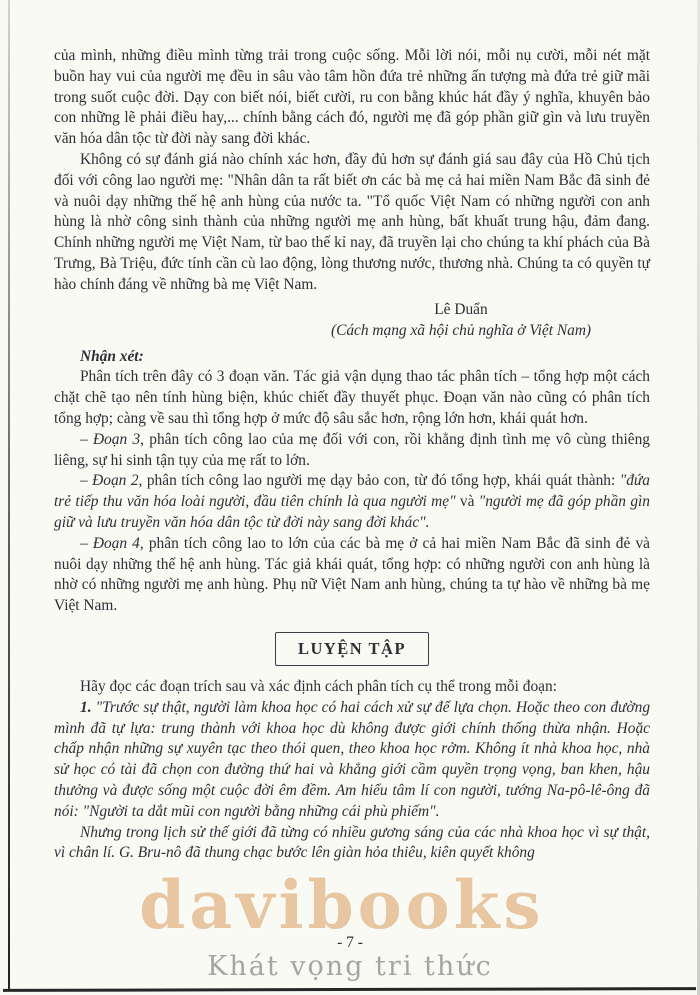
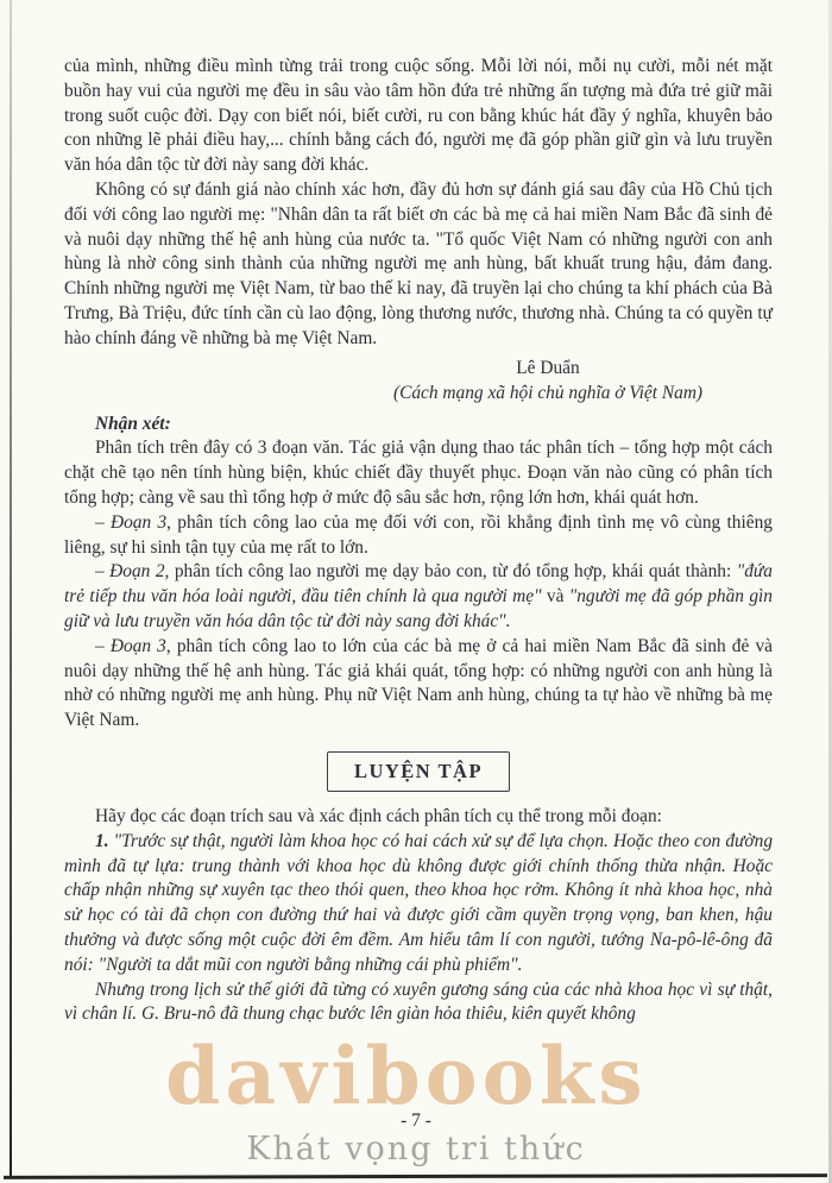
  của mình, những điều mình từng trải trong cuộc sống. Mỗi lời nói, mỗi nụ cười, mỗi nét mặt buồn hay vui của người mẹ đều in sâu vào tâm hồn đứa trẻ những ấn tượng mà đứa trẻ giữ mãi trong suốt cuộc đời. Dạy con biết nói, biết cười, ru con bằng khúc hát đầy ý nghĩa, khuyên bảo con những lẽ phải điều hay,... chính bằng cách đó, người mẹ đã góp phần giữ gìn và lưu truyền văn hóa dân tộc từ đời này sang đời khác.
  Không có sự đánh giá nào chính xác hơn, đầy đủ hơn sự đánh giá sau đây của Hồ Chủ tịch đối với công lao người mẹ: "Nhân dân ta rất biết ơn các bà mẹ cả hai miền Nam Bắc đã sinh đẻ và nuôi dạy những thế hệ anh hùng của nước ta. "Tổ quốc Việt Nam có những người con anh hùng là nhờ công sinh thành của những người mẹ anh hùng, bất khuất trung hậu, đảm đang. Chính những người mẹ Việt Nam, từ bao thế kỉ nay, đã truyền lại cho chúng ta khí phách của Bà Trưng, Bà Triệu, đức tính cần cù lao động, lòng thương nước, thương nhà. Chúng ta có quyền tự hào chính đáng về những bà mẹ Việt Nam.
  Lê Duẩn
  (Cách mạng xã hội chủ nghĩa ở Việt Nam)
  Nhận xét:
  Phân tích trên đây có 3 đoạn văn. Tác giả vận dụng thao tác phân tích – tổng hợp một cách chặt chẽ tạo nên tính hùng biện, khúc chiết đầy thuyết phục. Đoạn văn nào cũng có phân tích tổng hợp; càng về sau thì tổng hợp ở mức độ sâu sắc hơn, rộng lớn hơn, khái quát hơn.
  – Đoạn 3, phân tích công lao của mẹ đối với con, rồi khẳng định tình mẹ vô cùng thiêng liêng, sự hi sinh tận tụy của mẹ rất to lớn.
  – Đoạn 2, phân tích công lao người mẹ dạy bảo con, từ đó tổng hợp, khái quát thành: "đứa trẻ tiếp thu văn hóa loài người, đầu tiên chính là qua người mẹ" và "người mẹ đã góp phần gìn giữ và lưu truyền văn hóa dân tộc từ đời này sang đời khác".
- – Đoạn 4, phân tích công lao to lớn của các bà mẹ ở cả hai miền Nam Bắc đã sinh đẻ và nuôi dạy những thế hệ anh hùng. Tác giả khái quát, tổng hợp: có những người con anh hùng là nhờ có những người mẹ anh hùng. Phụ nữ Việt Nam anh hùng, chúng ta tự hào về những bà mẹ Việt Nam.
+ – Đoạn 3, phân tích công lao to lớn của các bà mẹ ở cả hai miền Nam Bắc đã sinh đẻ và nuôi dạy những thế hệ anh hùng. Tác giả khái quát, tổng hợp: có những người con anh hùng là nhờ có những người mẹ anh hùng. Phụ nữ Việt Nam anh hùng, chúng ta tự hào về những bà mẹ Việt Nam.
  LUYỆN TẬP
  Hãy đọc các đoạn trích sau và xác định cách phân tích cụ thể trong mỗi đoạn:
- 1. "Trước sự thật, người làm khoa học có hai cách xử sự để lựa chọn. Hoặc theo con đường mình đã tự lựa: trung thành với khoa học dù không được giới chính thống thừa nhận. Hoặc chấp nhận những sự xuyên tạc theo thói quen, theo khoa học rởm. Không ít nhà khoa học, nhà sử học có tài đã chọn con đường thứ hai và khẳng giới cầm quyền trọng vọng, ban khen, hậu thưởng và được sống một cuộc đời êm đềm. Am hiểu tâm lí con người, tướng Na-pô-lê-ông đã nói: "Người ta dắt mũi con người bằng những cái phù phiếm".
+ 1. "Trước sự thật, người làm khoa học có hai cách xử sự để lựa chọn. Hoặc theo con đường mình đã tự lựa: trung thành với khoa học dù không được giới chính thống thừa nhận. Hoặc chấp nhận những sự xuyên tạc theo thói quen, theo khoa học rởm. Không ít nhà khoa học, nhà sử học có tài đã chọn con đường thứ hai và được giới cầm quyền trọng vọng, ban khen, hậu thưởng và được sống một cuộc đời êm đềm. Am hiểu tâm lí con người, tướng Na-pô-lê-ông đã nói: "Người ta dắt mũi con người bằng những cái phù phiếm".
- Nhưng trong lịch sử thế giới đã từng có nhiều gương sáng của các nhà khoa học vì sự thật, vì chân lí. G. Bru-nô đã thung chạc bước lên giàn hỏa thiêu, kiên quyết không
+ Nhưng trong lịch sử thế giới đã từng có xuyên gương sáng của các nhà khoa học vì sự thật, vì chân lí. G. Bru-nô đã thung chạc bước lên giàn hỏa thiêu, kiên quyết không
  davibooks
  - 7 -
  Khát vọng tri thức
